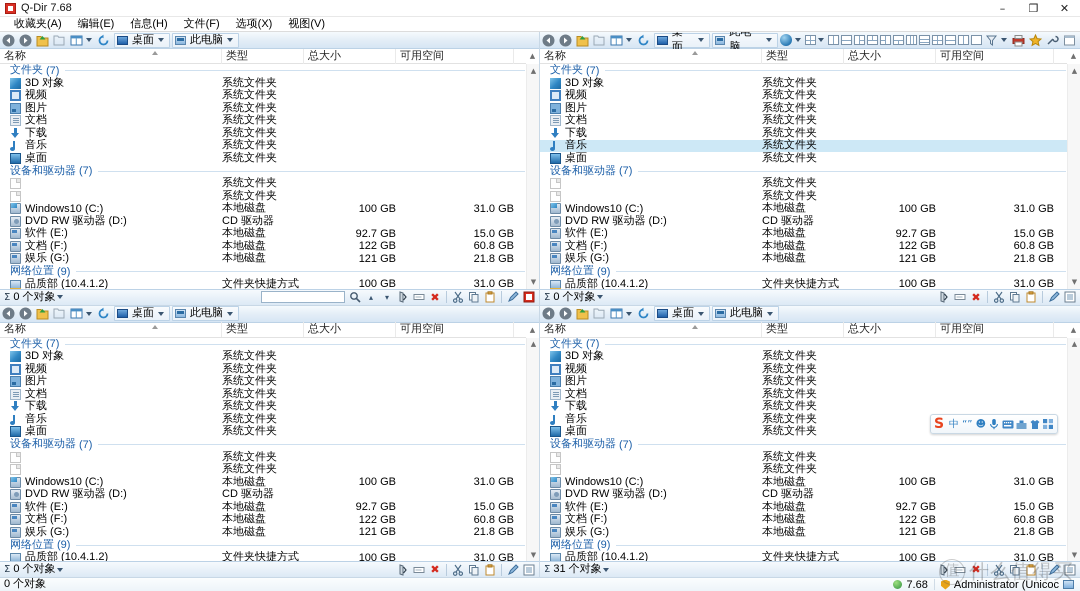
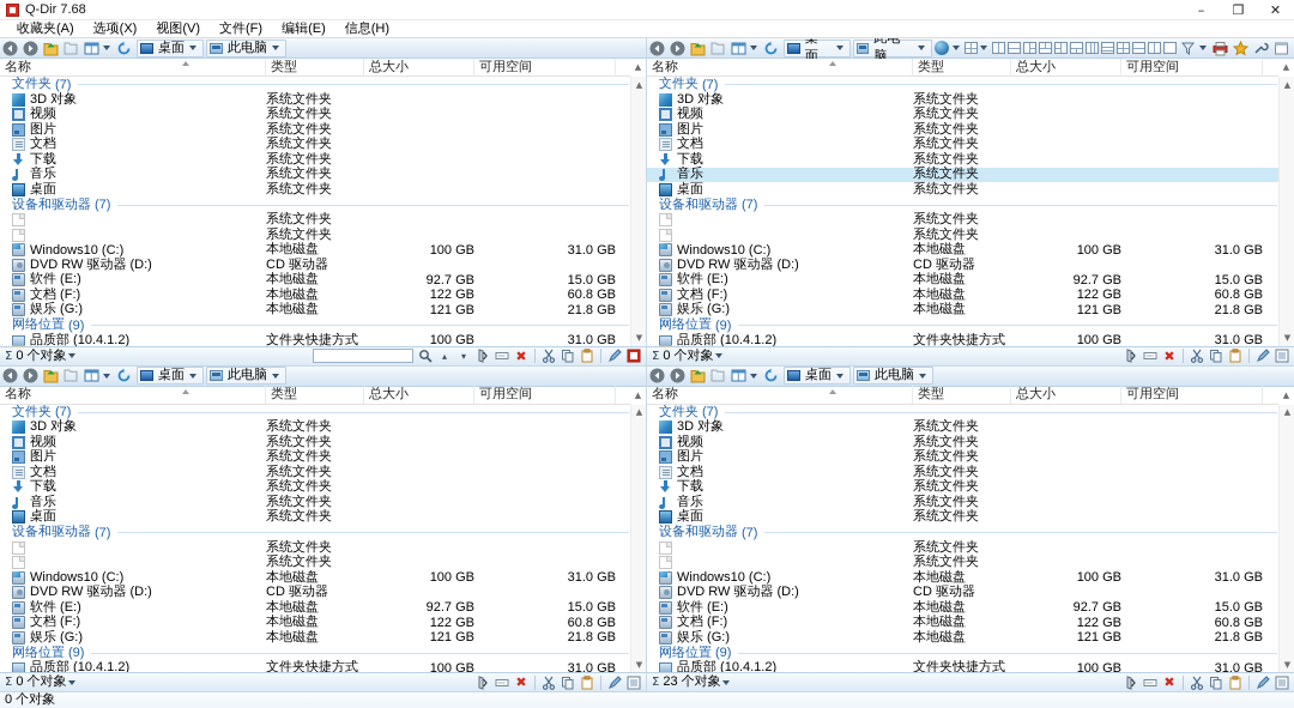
  Q-Dir 7.68
  –
  ❐
  ✕
  收藏夹(A)
- 编辑(E)
+ 选项(X)
- 信息(H)
+ 视图(V)
  文件(F)
- 选项(X)
+ 编辑(E)
- 视图(V)
+ 信息(H)
  桌面
  此电脑
  名称
  类型
  总大小
  可用空间
  ▲
  文件夹
  (7)
  3D 对象
  系统文件夹
  视频
  系统文件夹
  图片
  系统文件夹
  文档
  系统文件夹
  下载
  系统文件夹
  音乐
  系统文件夹
  桌面
  系统文件夹
  设备和驱动器
  (7)
  系统文件夹
  系统文件夹
  Windows10 (C:)
  本地磁盘
  100 GB
  31.0 GB
  DVD RW 驱动器 (D:)
  CD 驱动器
  软件 (E:)
  本地磁盘
  92.7 GB
  15.0 GB
  文档 (F:)
  本地磁盘
  122 GB
  60.8 GB
  娱乐 (G:)
  本地磁盘
  121 GB
  21.8 GB
  网络位置
  (9)
  品质部 (10.4.1.2)
  文件夹快捷方式
  100 GB
  31.0 GB
  ▲
  ▼
  Σ
  0 个对象
  ▴
  ▾
  ✖
  桌面
  此电脑
  名称
  类型
  总大小
  可用空间
  ▲
  文件夹
  (7)
  3D 对象
  系统文件夹
  视频
  系统文件夹
  图片
  系统文件夹
  文档
  系统文件夹
  下载
  系统文件夹
  音乐
  系统文件夹
  桌面
  系统文件夹
  设备和驱动器
  (7)
  系统文件夹
  系统文件夹
  Windows10 (C:)
  本地磁盘
  100 GB
  31.0 GB
  DVD RW 驱动器 (D:)
  CD 驱动器
  软件 (E:)
  本地磁盘
  92.7 GB
  15.0 GB
  文档 (F:)
  本地磁盘
  122 GB
  60.8 GB
  娱乐 (G:)
  本地磁盘
  121 GB
  21.8 GB
  网络位置
  (9)
  品质部 (10.4.1.2)
  文件夹快捷方式
  100 GB
  31.0 GB
  ▲
  ▼
  Σ
  0 个对象
  ✖
  桌面
  此电脑
  名称
  类型
  总大小
  可用空间
  ▲
  文件夹
  (7)
  3D 对象
  系统文件夹
  视频
  系统文件夹
  图片
  系统文件夹
  文档
  系统文件夹
  下载
  系统文件夹
  音乐
  系统文件夹
  桌面
  系统文件夹
  设备和驱动器
  (7)
  系统文件夹
  系统文件夹
  Windows10 (C:)
  本地磁盘
  100 GB
  31.0 GB
  DVD RW 驱动器 (D:)
  CD 驱动器
  软件 (E:)
  本地磁盘
  92.7 GB
  15.0 GB
  文档 (F:)
  本地磁盘
  122 GB
  60.8 GB
  娱乐 (G:)
  本地磁盘
  121 GB
  21.8 GB
  网络位置
  (9)
  品质部 (10.4.1.2)
  文件夹快捷方式
  100 GB
  31.0 GB
  ▲
  ▼
  Σ
  0 个对象
  ✖
  桌面
  此电脑
  名称
  类型
  总大小
  可用空间
  ▲
  文件夹
  (7)
  3D 对象
  系统文件夹
  视频
  系统文件夹
  图片
  系统文件夹
  文档
  系统文件夹
  下载
  系统文件夹
  音乐
  系统文件夹
  桌面
  系统文件夹
  设备和驱动器
  (7)
  系统文件夹
  系统文件夹
  Windows10 (C:)
  本地磁盘
  100 GB
  31.0 GB
  DVD RW 驱动器 (D:)
  CD 驱动器
  软件 (E:)
  本地磁盘
  92.7 GB
  15.0 GB
  文档 (F:)
  本地磁盘
  122 GB
  60.8 GB
  娱乐 (G:)
  本地磁盘
  121 GB
  21.8 GB
  网络位置
  (9)
  品质部 (10.4.1.2)
  文件夹快捷方式
  100 GB
  31.0 GB
  ▲
  ▼
  Σ
- 31 个对象
+ 23 个对象
  ✖
  0 个对象
- 7.68
- Administrator (Unicoc
- S
- 中
- “”
- ☻
- 值
- 什么值得买
